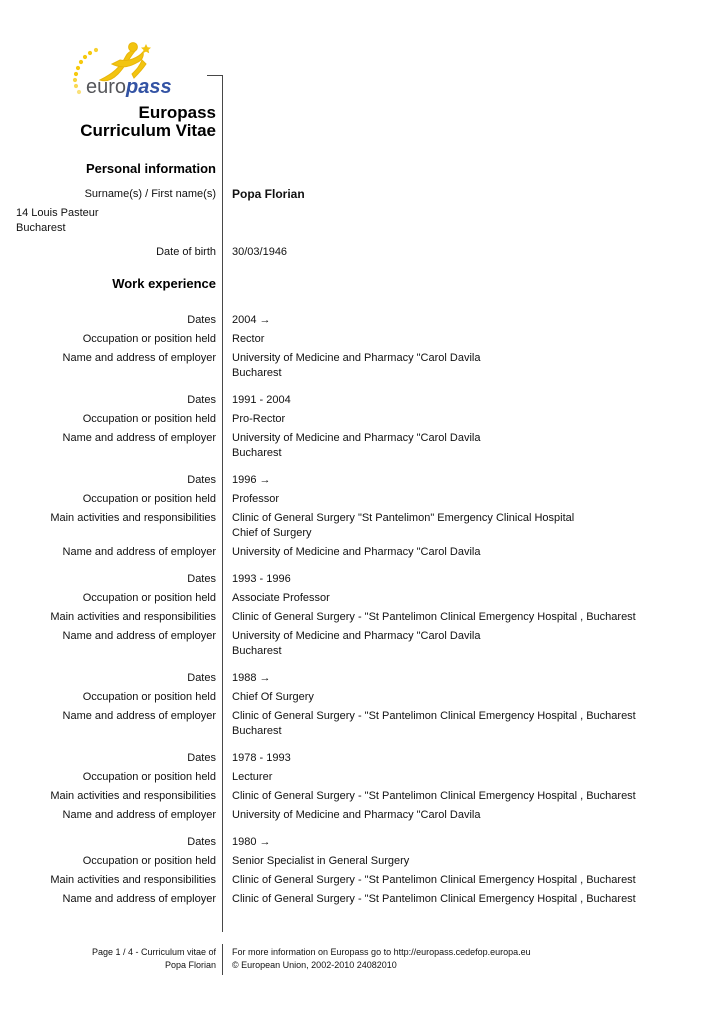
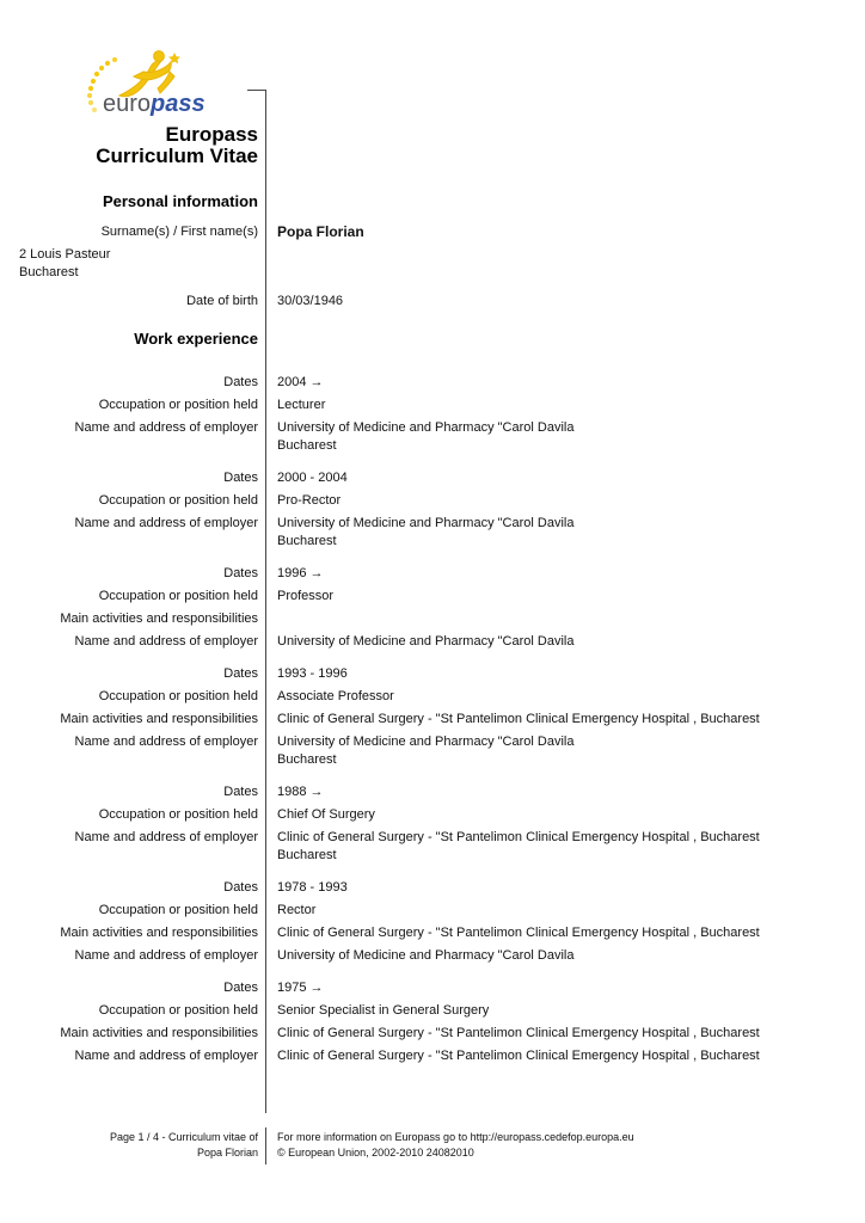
  europass
  Europass
  Curriculum Vitae
  Personal information
  Surname(s) / First name(s)
  Popa Florian
- 14 Louis Pasteur
+ 2 Louis Pasteur
  Bucharest
  Date of birth
  30/03/1946
  Work experience
  Dates
  2004 →
  Occupation or position held
- Rector
+ Lecturer
  Name and address of employer
  University of Medicine and Pharmacy "Carol Davila
  Bucharest
  Dates
- 1991 - 2004
+ 2000 - 2004
  Occupation or position held
  Pro-Rector
  Name and address of employer
  University of Medicine and Pharmacy "Carol Davila
  Bucharest
  Dates
  1996 →
  Occupation or position held
  Professor
  Main activities and responsibilities
- Clinic of General Surgery "St Pantelimon" Emergency Clinical Hospital
- Chief of Surgery
  Name and address of employer
  University of Medicine and Pharmacy "Carol Davila
  Dates
  1993 - 1996
  Occupation or position held
  Associate Professor
  Main activities and responsibilities
  Clinic of General Surgery - "St Pantelimon Clinical Emergency Hospital , Bucharest
  Name and address of employer
  University of Medicine and Pharmacy "Carol Davila
  Bucharest
  Dates
  1988 →
  Occupation or position held
  Chief Of Surgery
  Name and address of employer
  Clinic of General Surgery - "St Pantelimon Clinical Emergency Hospital , Bucharest
  Bucharest
  Dates
  1978 - 1993
  Occupation or position held
- Lecturer
+ Rector
  Main activities and responsibilities
  Clinic of General Surgery - "St Pantelimon Clinical Emergency Hospital , Bucharest
  Name and address of employer
  University of Medicine and Pharmacy "Carol Davila
  Dates
- 1980 →
+ 1975 →
  Occupation or position held
  Senior Specialist in General Surgery
  Main activities and responsibilities
  Clinic of General Surgery - "St Pantelimon Clinical Emergency Hospital , Bucharest
  Name and address of employer
  Clinic of General Surgery - "St Pantelimon Clinical Emergency Hospital , Bucharest
  Page 1 / 4 - Curriculum vitae of
  Popa Florian
  For more information on Europass go to http://europass.cedefop.europa.eu
  © European Union, 2002-2010 24082010
